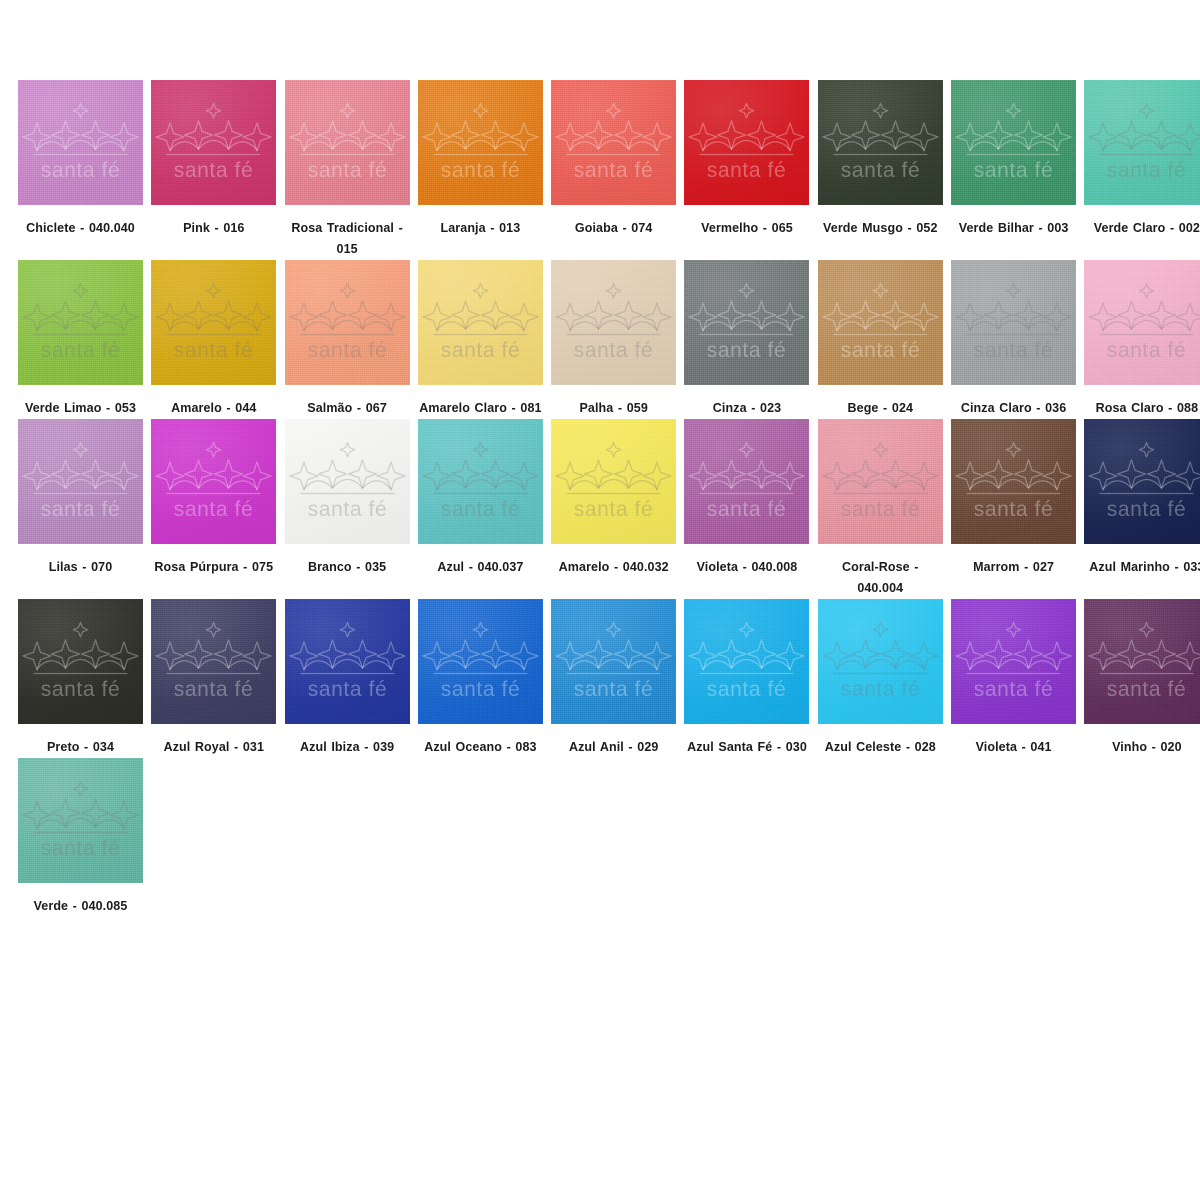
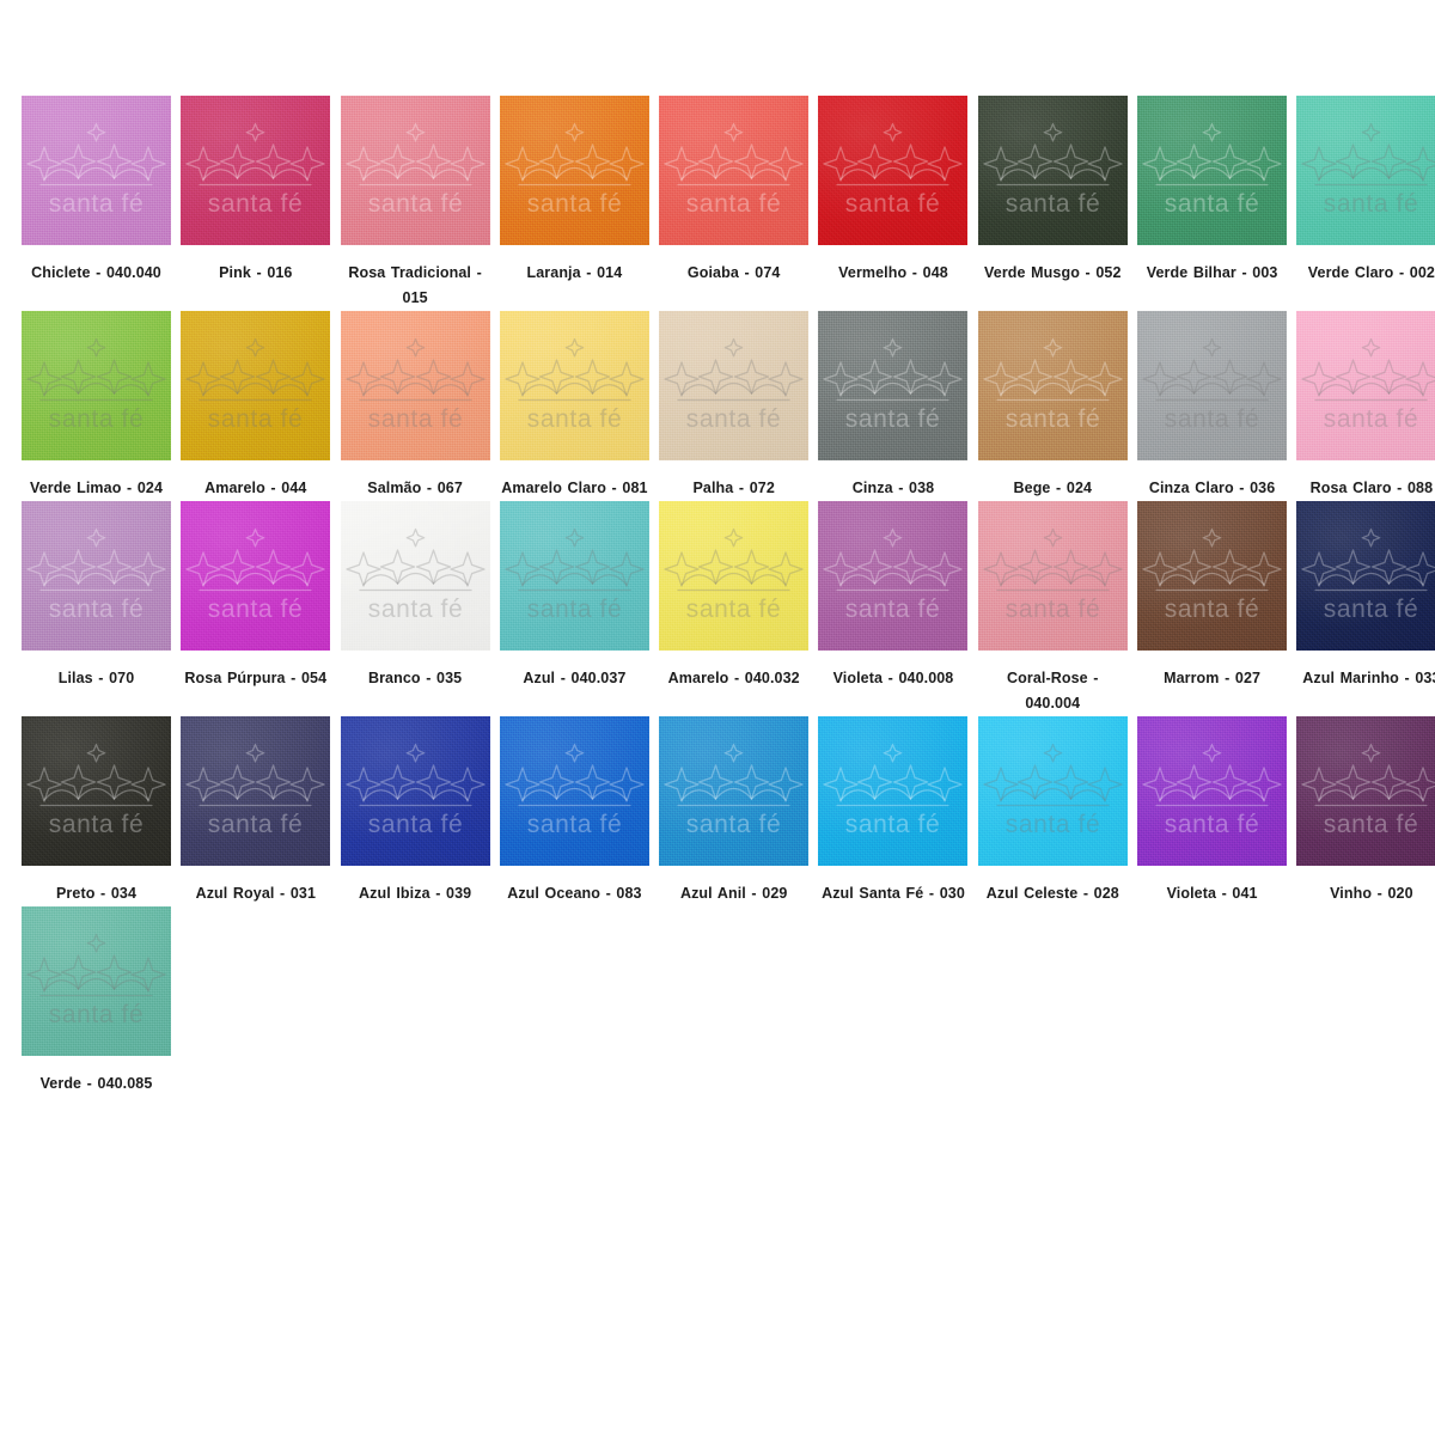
  santa fé
  Chiclete - 040.040
  santa fé
  Pink - 016
  santa fé
  Rosa Tradicional - 015
  santa fé
- Laranja - 013
+ Laranja - 014
  santa fé
  Goiaba - 074
  santa fé
- Vermelho - 065
+ Vermelho - 048
  santa fé
  Verde Musgo - 052
  santa fé
  Verde Bilhar - 003
  santa fé
  Verde Claro - 002
  santa fé
- Verde Limao - 053
+ Verde Limao - 024
  santa fé
  Amarelo - 044
  santa fé
  Salmão - 067
  santa fé
  Amarelo Claro - 081
  santa fé
- Palha - 059
+ Palha - 072
  santa fé
- Cinza - 023
+ Cinza - 038
  santa fé
  Bege - 024
  santa fé
  Cinza Claro - 036
  santa fé
  Rosa Claro - 088
  santa fé
  Lilas - 070
  santa fé
- Rosa Púrpura - 075
+ Rosa Púrpura - 054
  santa fé
  Branco - 035
  santa fé
  Azul - 040.037
  santa fé
  Amarelo - 040.032
  santa fé
  Violeta - 040.008
  santa fé
  Coral-Rose - 040.004
  santa fé
  Marrom - 027
  santa fé
  Azul Marinho - 03
  santa fé
  Preto - 034
  santa fé
  Azul Royal - 031
  santa fé
  Azul Ibiza - 039
  santa fé
  Azul Oceano - 083
  santa fé
  Azul Anil - 029
  santa fé
  Azul Santa Fé - 030
  santa fé
  Azul Celeste - 028
  santa fé
  Violeta - 041
  santa fé
  Vinho - 020
  santa fé
  Verde - 040.085
